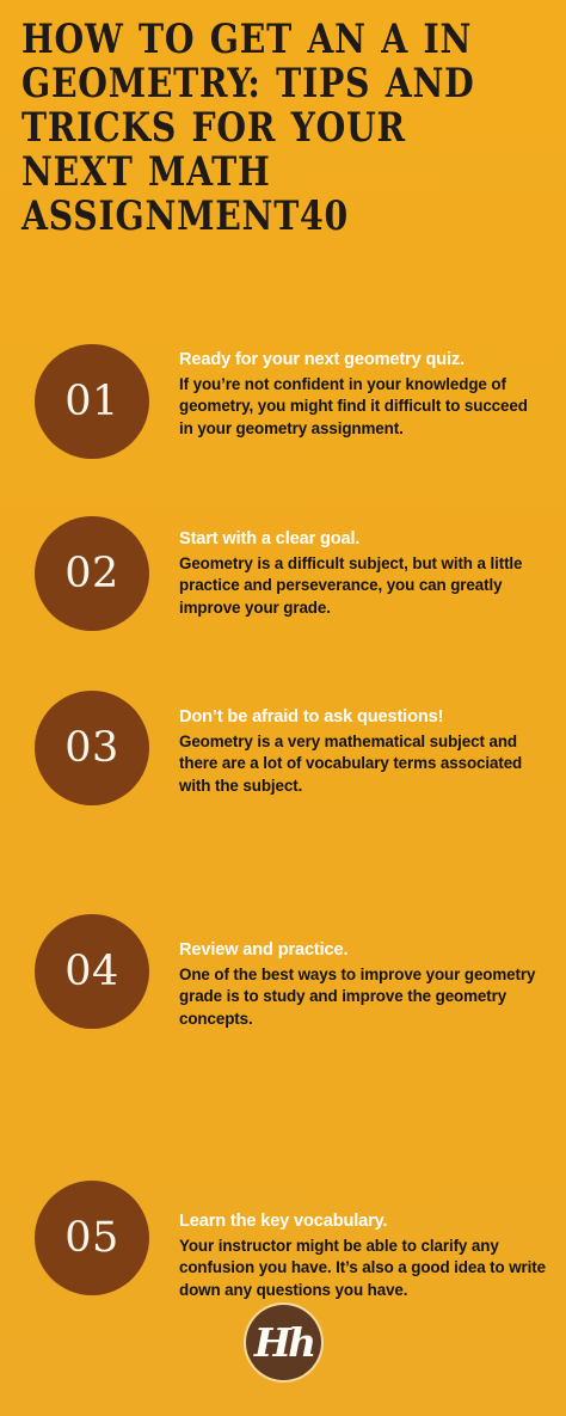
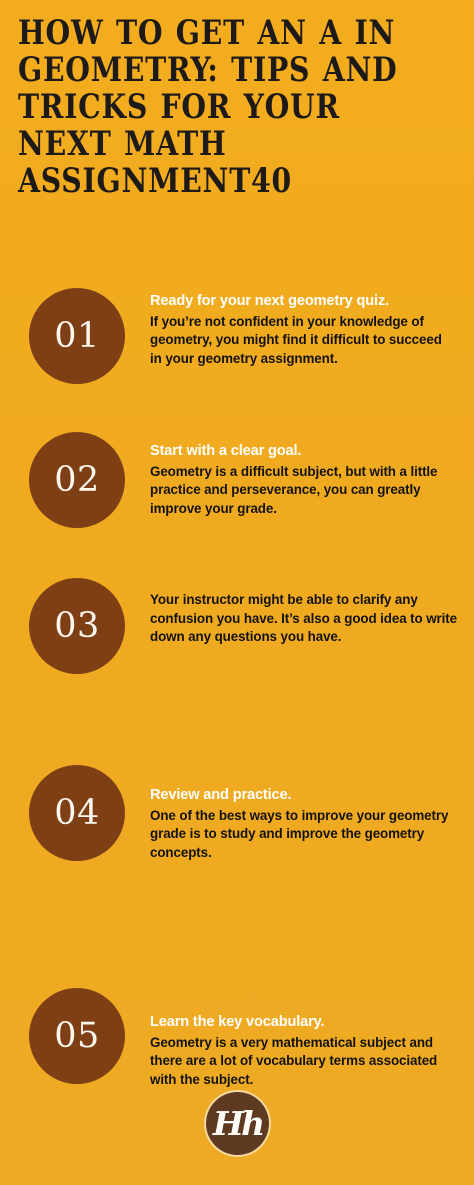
  HOW TO GET AN A IN GEOMETRY: TIPS AND TRICKS FOR YOUR NEXT MATH ASSIGNMENT40
  01
  Ready for your next geometry quiz.
  If you’re not confident in your knowledge of geometry, you might find it difficult to succeed in your geometry assignment.
  02
  Start with a clear goal.
  Geometry is a difficult subject, but with a little practice and perseverance, you can greatly improve your grade.
  03
- Don’t be afraid to ask questions!
- Geometry is a very mathematical subject and there are a lot of vocabulary terms associated with the subject.
+ Your instructor might be able to clarify any confusion you have. It’s also a good idea to write down any questions you have.
  04
  Review and practice.
  One of the best ways to improve your geometry grade is to study and improve the geometry concepts.
  05
  Learn the key vocabulary.
- Your instructor might be able to clarify any confusion you have. It’s also a good idea to write down any questions you have.
+ Geometry is a very mathematical subject and there are a lot of vocabulary terms associated with the subject.
  Hh
